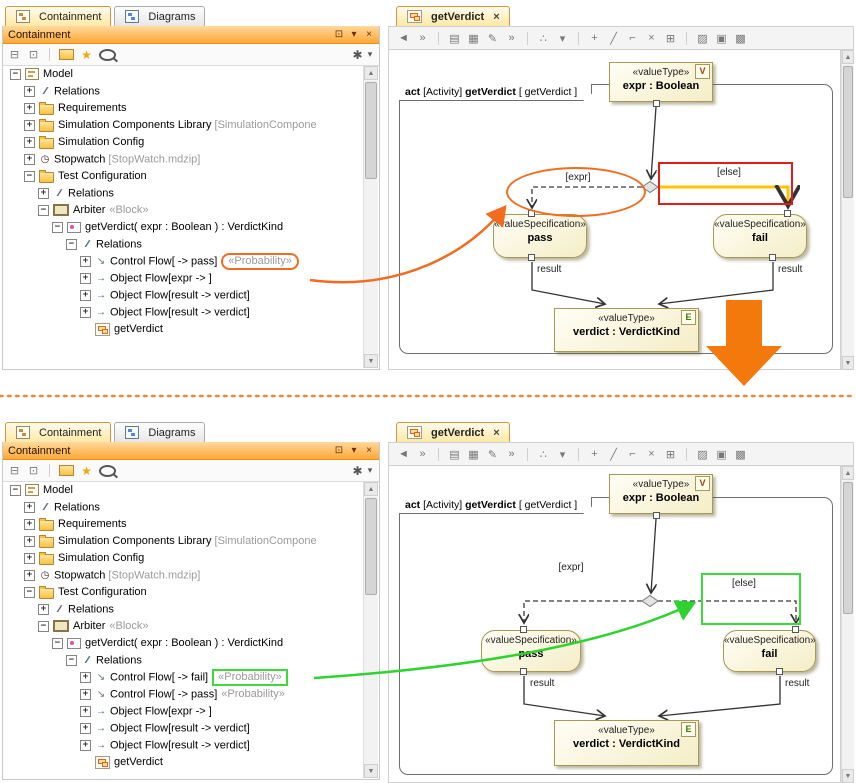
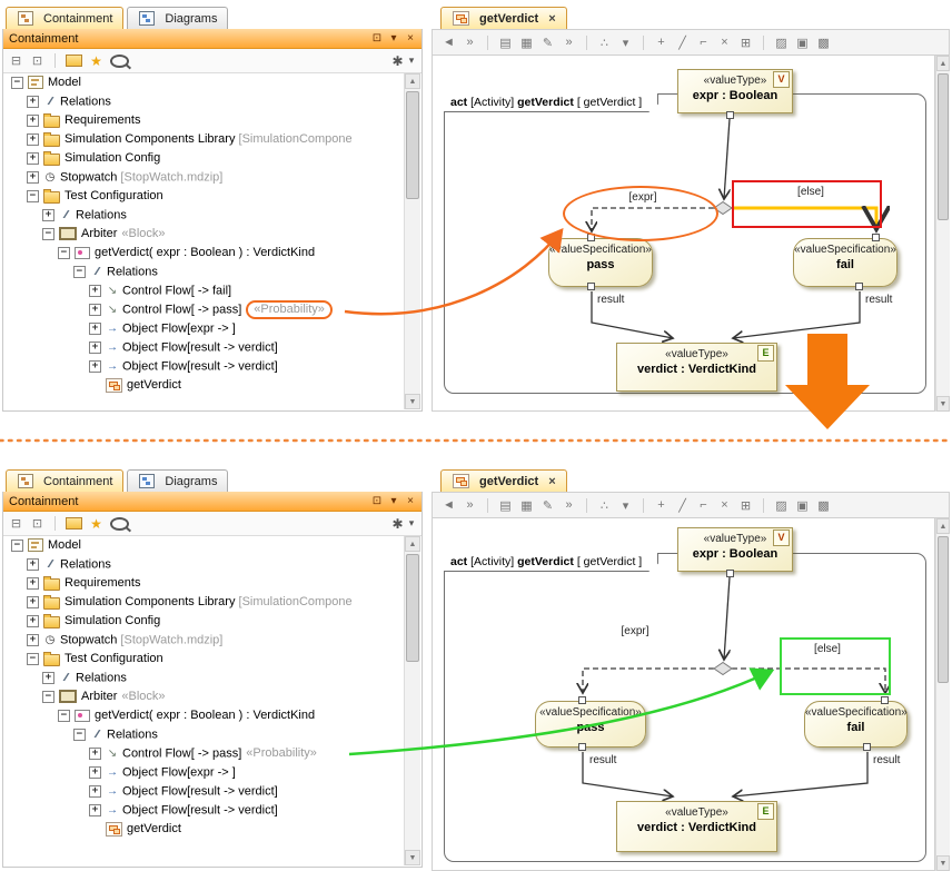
  Containment
  Diagrams
  Containment
  ⊡
  ▾
  ×
  ⊟
  ⊡
  ★
  ✱
  ▾
  − Model
  + ∕∕ Relations
  + Requirements
  + Simulation Components Library [SimulationCompone
  + Simulation Config
  + ◷ Stopwatch [StopWatch.mdzip]
  − Test Configuration
  + ∕∕ Relations
  − Arbiter «Block»
  − getVerdict( expr : Boolean ) : VerdictKind
  − ∕∕ Relations
+ + ↘ Control Flow[ -> fail]
  + ↘ Control Flow[ -> pass] «Probability»
  + → Object Flow[expr -> ]
  + → Object Flow[result -> verdict]
  + → Object Flow[result -> verdict]
  getVerdict
  getVerdict
  ×
  ◄
  »
  ▤
  ▦
  ✎
  »
  ∴
  ▾
  +
  ╱
  ⌐
  ×
  ⊞
  ▨
  ▣
  ▩
  act [Activity] getVerdict [ getVerdict ]
  V
  «valueType»
  expr : Boolean
  [expr]
  [else]
  «valueSpecification»
  pass
  «valueSpecification»
  fail
  result
  result
  E
  «valueType»
  verdict : VerdictKind
  Containment
  Diagrams
  Containment
  ⊡
  ▾
  ×
  ⊟
  ⊡
  ★
  ✱
  ▾
  − Model
  + ∕∕ Relations
  + Requirements
  + Simulation Components Library [SimulationCompone
  + Simulation Config
  + ◷ Stopwatch [StopWatch.mdzip]
  − Test Configuration
  + ∕∕ Relations
  − Arbiter «Block»
  − getVerdict( expr : Boolean ) : VerdictKind
  − ∕∕ Relations
- + ↘ Control Flow[ -> fail] «Probability»
  + ↘ Control Flow[ -> pass] «Probability»
  + → Object Flow[expr -> ]
  + → Object Flow[result -> verdict]
  + → Object Flow[result -> verdict]
  getVerdict
  getVerdict
  ×
  ◄
  »
  ▤
  ▦
  ✎
  »
  ∴
  ▾
  +
  ╱
  ⌐
  ×
  ⊞
  ▨
  ▣
  ▩
  act [Activity] getVerdict [ getVerdict ]
  V
  «valueType»
  expr : Boolean
  [expr]
  [else]
  «valueSpecification»
  «valueSpecification»
  fail
  result
  result
  E
  «valueType»
  verdict : VerdictKind
